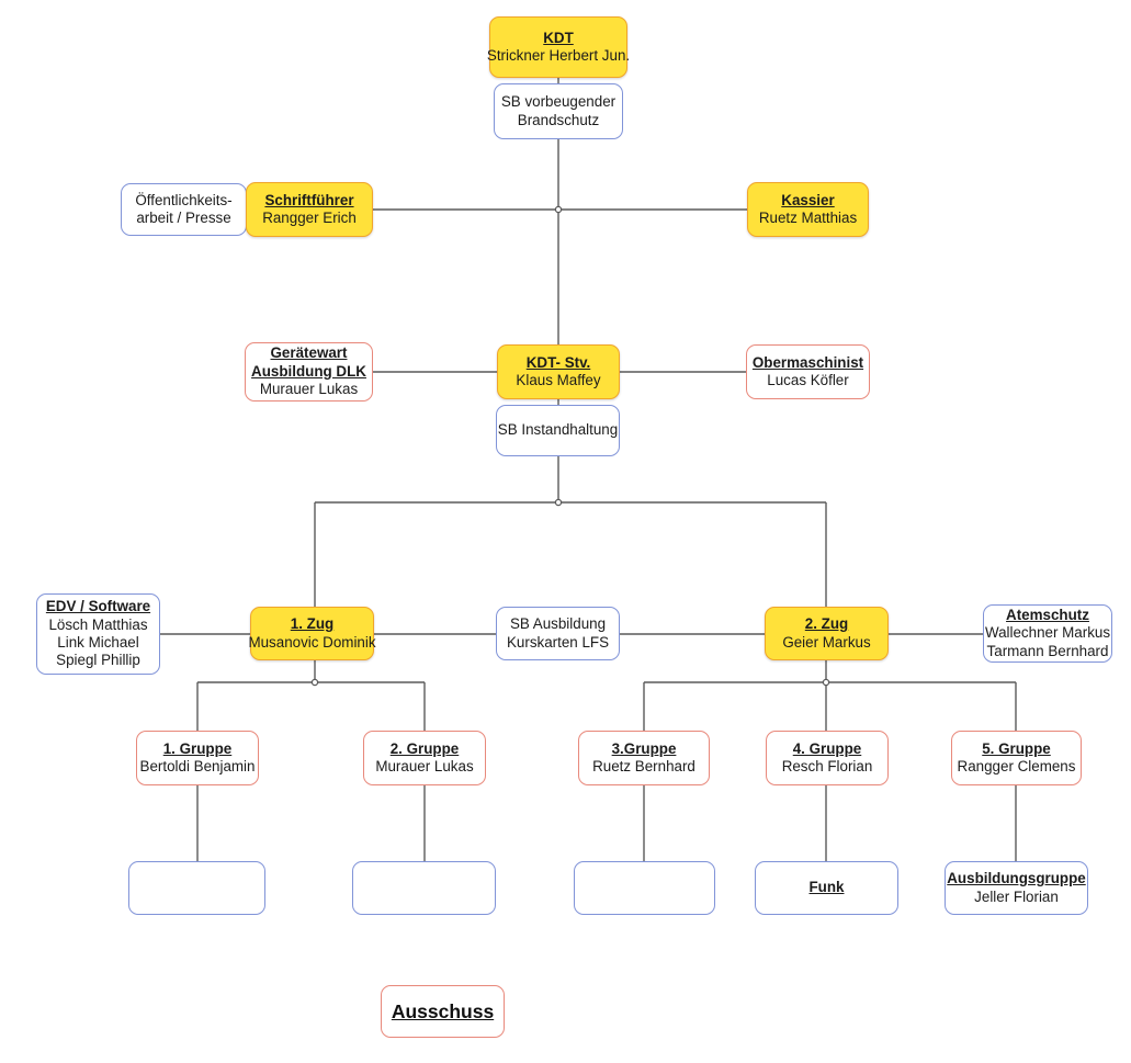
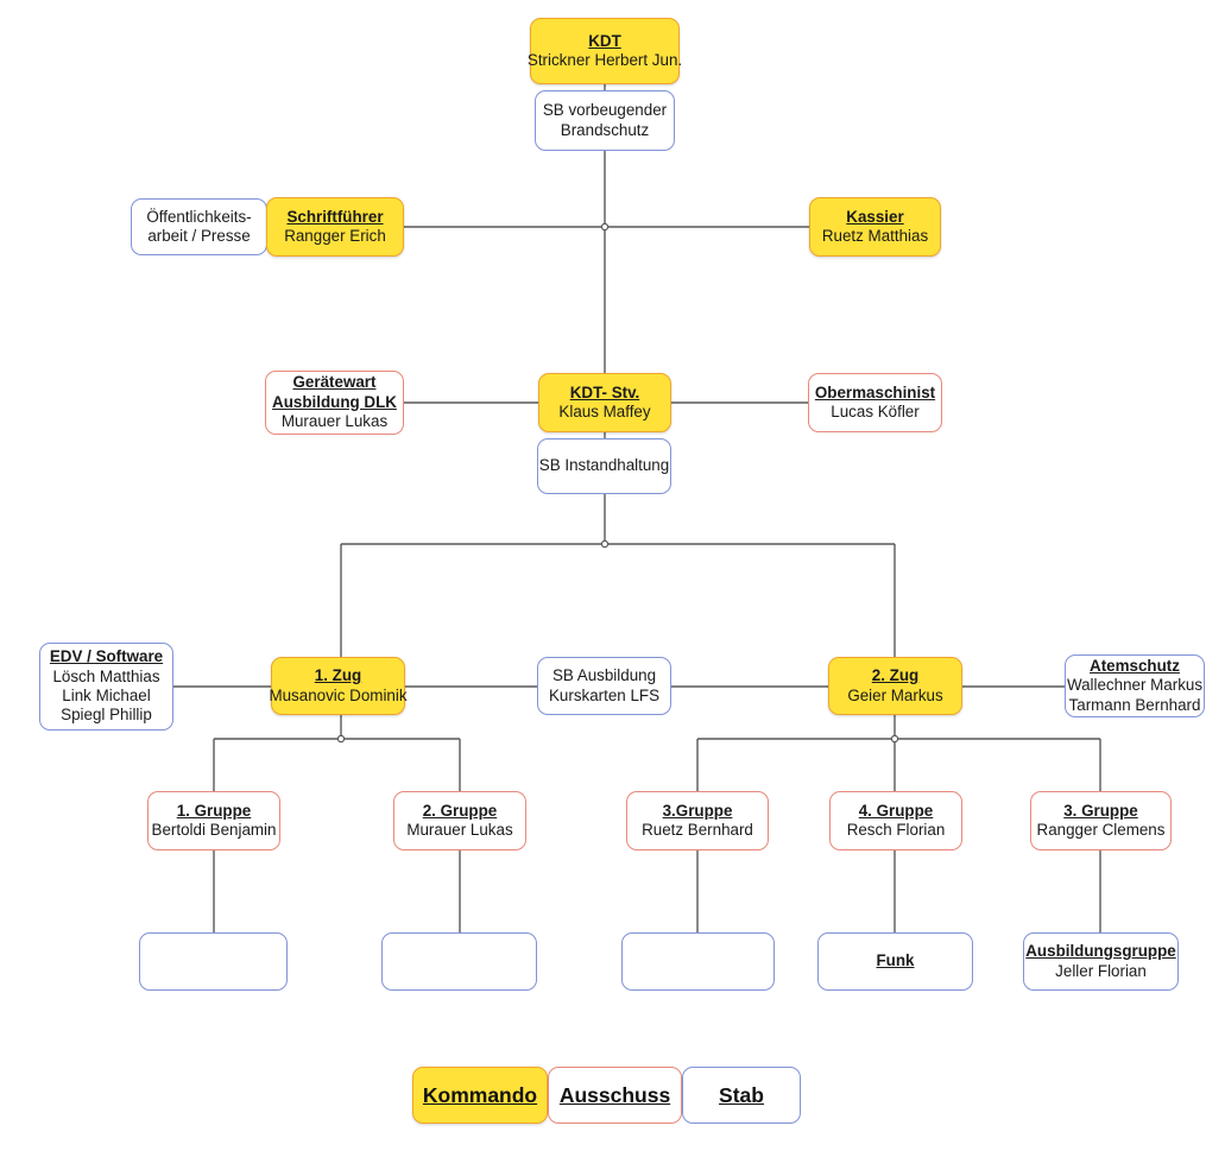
  KDT
  Strickner Herbert Jun.
  SB vorbeugender
  Brandschutz
  Öffentlichkeits-
  arbeit / Presse
  Schriftführer
  Rangger Erich
  Kassier
  Ruetz Matthias
  Gerätewart
  Ausbildung DLK
  Murauer Lukas
  KDT- Stv.
  Klaus Maffey
  Obermaschinist
  Lucas Köfler
  SB Instandhaltung
  EDV / Software
  Lösch Matthias
  Link Michael
  Spiegl Phillip
  1. Zug
  Musanovic Dominik
  SB Ausbildung
  Kurskarten LFS
  2. Zug
  Geier Markus
  Atemschutz
  Wallechner Markus
  Tarmann Bernhard
  1. Gruppe
  Bertoldi Benjamin
  2. Gruppe
  Murauer Lukas
  3.Gruppe
  Ruetz Bernhard
  4. Gruppe
  Resch Florian
- 5. Gruppe
+ 3. Gruppe
  Rangger Clemens
  Funk
  Ausbildungsgruppe
  Jeller Florian
+ Kommando
  Ausschuss
+ Stab
